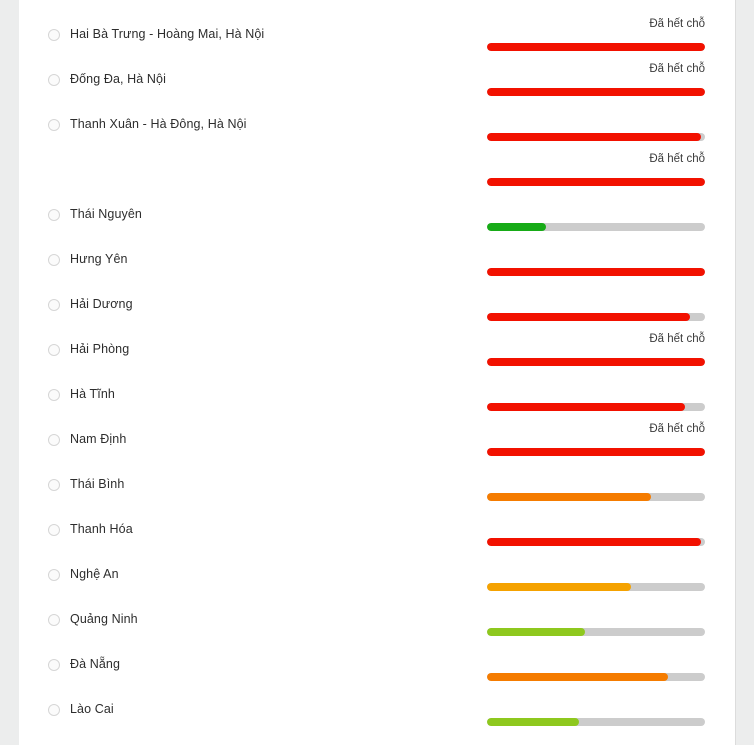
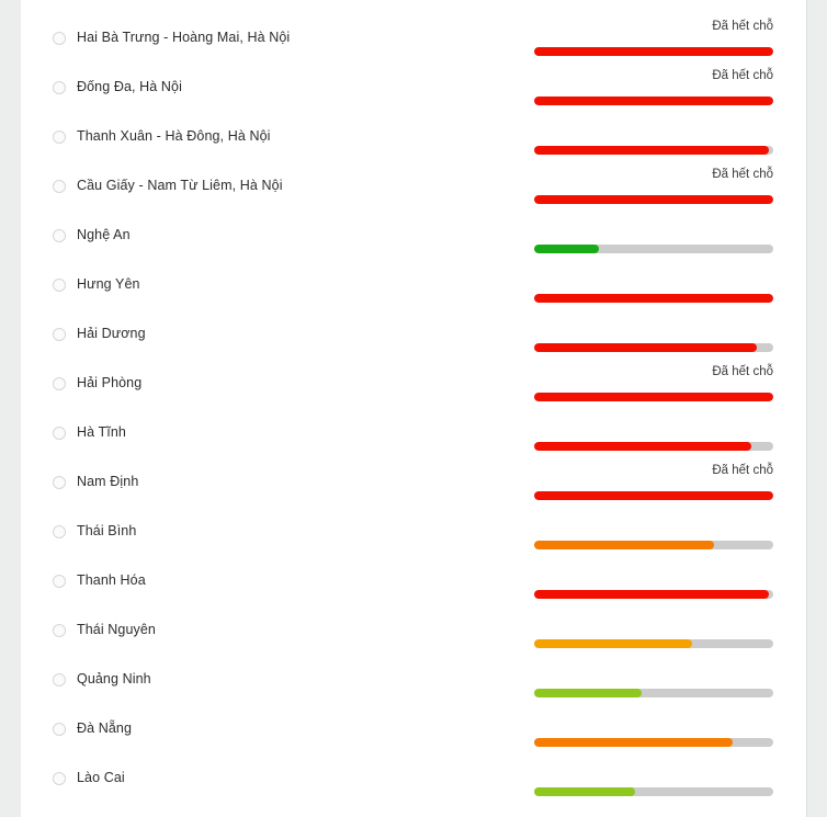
  Hai Bà Trưng - Hoàng Mai, Hà Nội
  Đã hết chỗ
  Đống Đa, Hà Nội
  Đã hết chỗ
  Thanh Xuân - Hà Đông, Hà Nội
+ Cầu Giấy - Nam Từ Liêm, Hà Nội
  Đã hết chỗ
- Thái Nguyên
+ Nghệ An
  Hưng Yên
  Hải Dương
  Hải Phòng
  Đã hết chỗ
  Hà Tĩnh
  Nam Định
  Đã hết chỗ
  Thái Bình
  Thanh Hóa
- Nghệ An
+ Thái Nguyên
  Quảng Ninh
  Đà Nẵng
  Lào Cai
